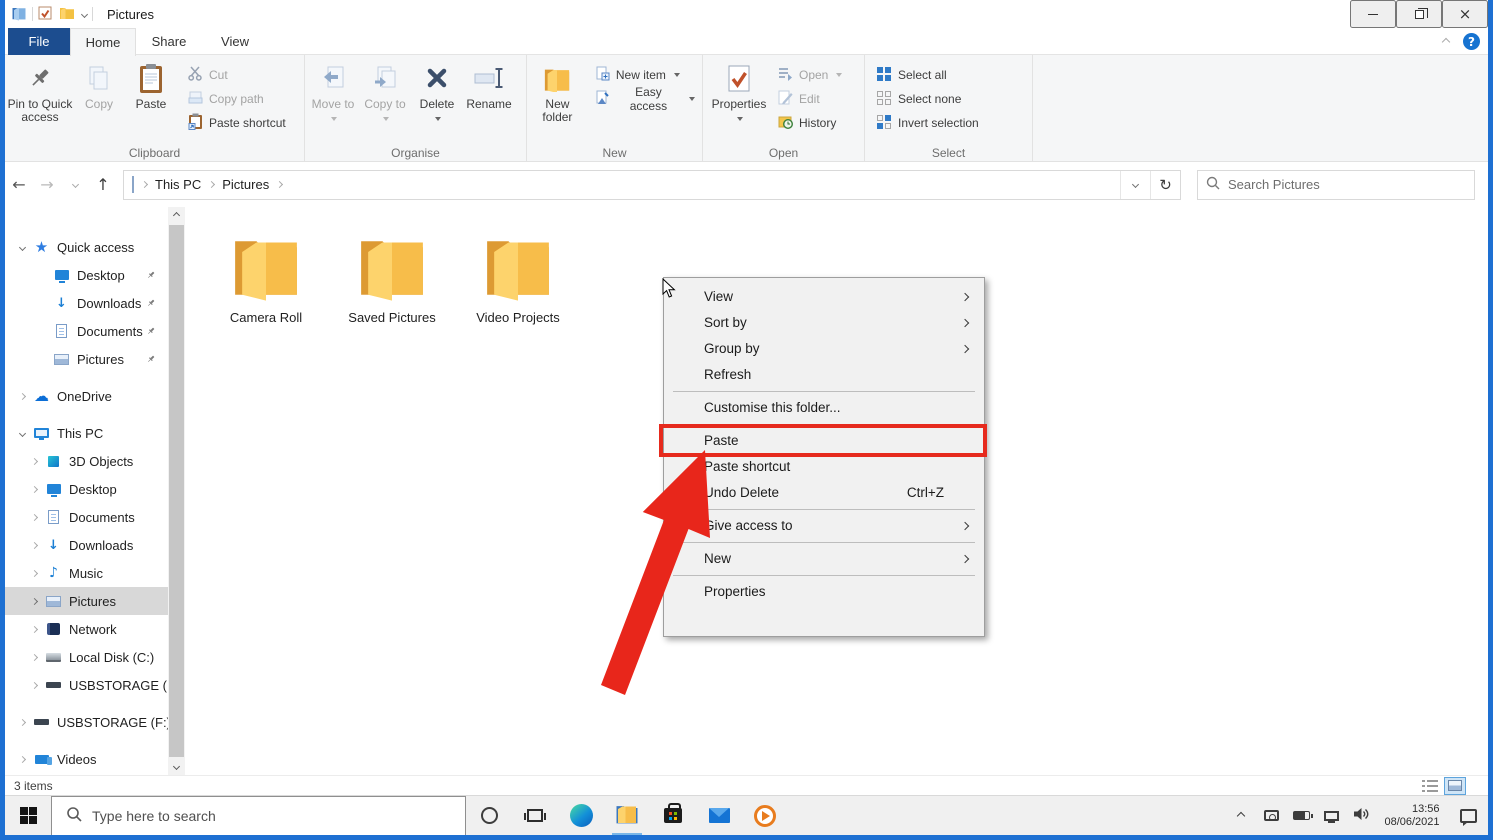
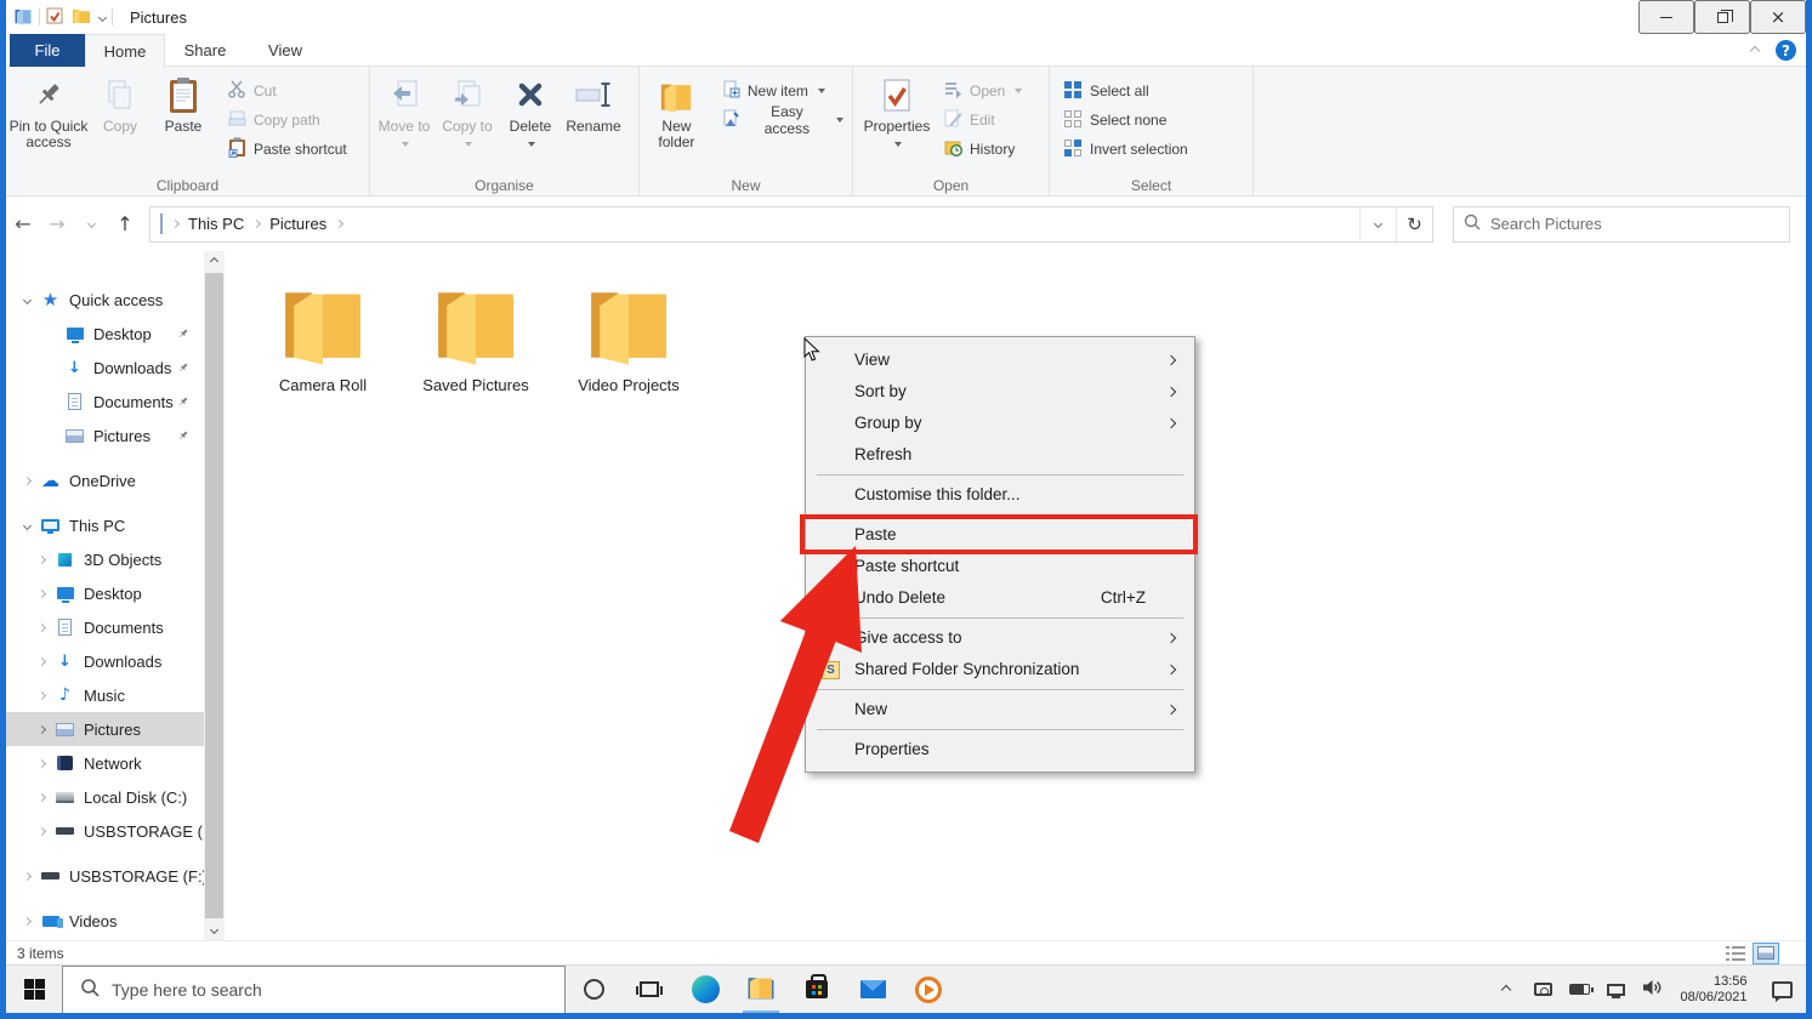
  Pictures
  ×
  File
  Home
  Share
  View
  ?
  Pin to Quick access
  Copy
  Paste
  Cut
  Copy path
  Paste shortcut
  Clipboard
  Move to
  Copy to
  Delete
  Rename
  Organise
  New folder
  New item
  Easy access
  New
  Properties
  Open
  Edit
  History
  Open
  Select all
  Select none
  Invert selection
  Select
  ←
  →
  ↑
  This PC
  Pictures
  ↻
  Search Pictures
  ★
  Quick access
  Desktop
  ↓
  Downloads
  Documents
  Pictures
  ☁
  OneDrive
  This PC
  3D Objects
  Desktop
  Documents
  ↓
  Downloads
  ♪
  Music
  Pictures
  Network
  Local Disk (C:)
  USBSTORAGE (
  USBSTORAGE (F:
  Videos
  Camera Roll
  Saved Pictures
  Video Projects
  View
  Sort by
  Group by
  Refresh
  Customise this folder...
  Paste
  Paste shortcut
  Undo Delete
  Ctrl+Z
  ive access to
+ S
+ Shared Folder Synchronization
  New
  Properties
  3 items
  Type here to search
  13:56
  08/06/2021
